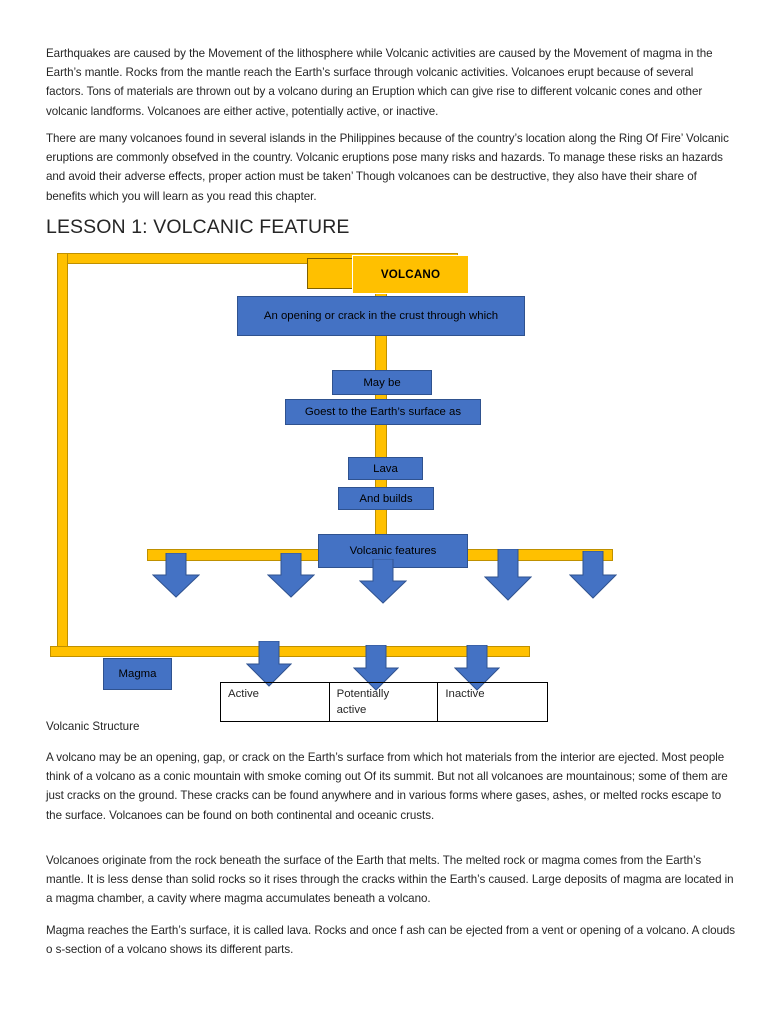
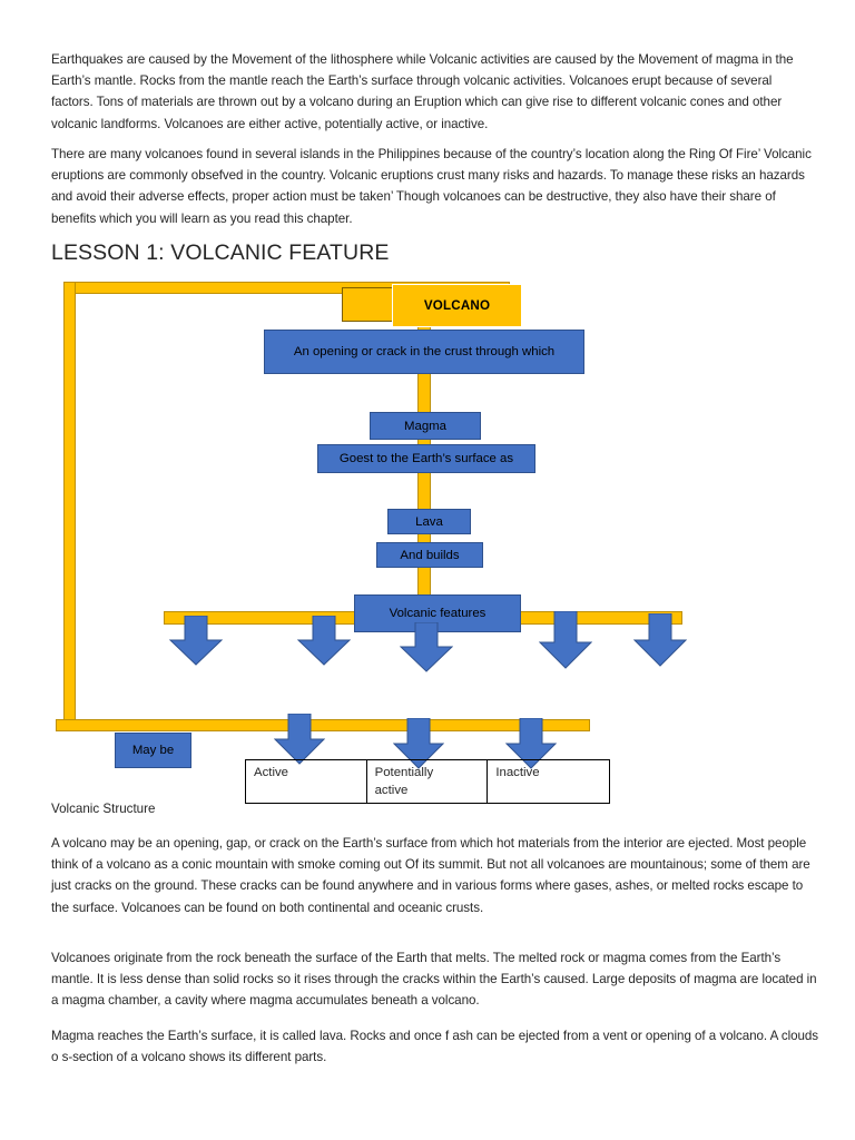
  Earthquakes are caused by the Movement of the lithosphere while Volcanic activities are caused by the Movement of magma in the Earth’s mantle. Rocks from the mantle reach the Earth’s surface through volcanic activities. Volcanoes erupt because of several factors. Tons of materials are thrown out by a volcano during an Eruption which can give rise to different volcanic cones and other volcanic landforms. Volcanoes are either active, potentially active, or inactive.
- There are many volcanoes found in several islands in the Philippines because of the country’s location along the Ring Of Fire’ Volcanic eruptions are commonly obsefved in the country. Volcanic eruptions pose many risks and hazards. To manage these risks an hazards and avoid their adverse effects, proper action must be taken’ Though volcanoes can be destructive, they also have their share of benefits which you will learn as you read this chapter.
+ There are many volcanoes found in several islands in the Philippines because of the country’s location along the Ring Of Fire’ Volcanic eruptions are commonly obsefved in the country. Volcanic eruptions crust many risks and hazards. To manage these risks an hazards and avoid their adverse effects, proper action must be taken’ Though volcanoes can be destructive, they also have their share of benefits which you will learn as you read this chapter.
  LESSON 1: VOLCANIC FEATURE
  VOLCANO
  An opening or crack in the crust through which
- May be
+ Magma
  Goest to the Earth’s surface as
  Lava
  And builds
  Volcanic features
- Magma
+ May be
  Active	Potentially active	Inactive
  Volcanic Structure
  A volcano may be an opening, gap, or crack on the Earth’s surface from which hot materials from the interior are ejected. Most people think of a volcano as a conic mountain with smoke coming out Of its summit. But not all volcanoes are mountainous; some of them are just cracks on the ground. These cracks can be found anywhere and in various forms where gases, ashes, or melted rocks escape to the surface. Volcanoes can be found on both continental and oceanic crusts.
  Volcanoes originate from the rock beneath the surface of the Earth that melts. The melted rock or magma comes from the Earth’s mantle. It is less dense than solid rocks so it rises through the cracks within the Earth’s caused. Large deposits of magma are located in a magma chamber, a cavity where magma accumulates beneath a volcano.
  Magma reaches the Earth’s surface, it is called lava. Rocks and once f ash can be ejected from a vent or opening of a volcano. A clouds o s-section of a volcano shows its different parts.
